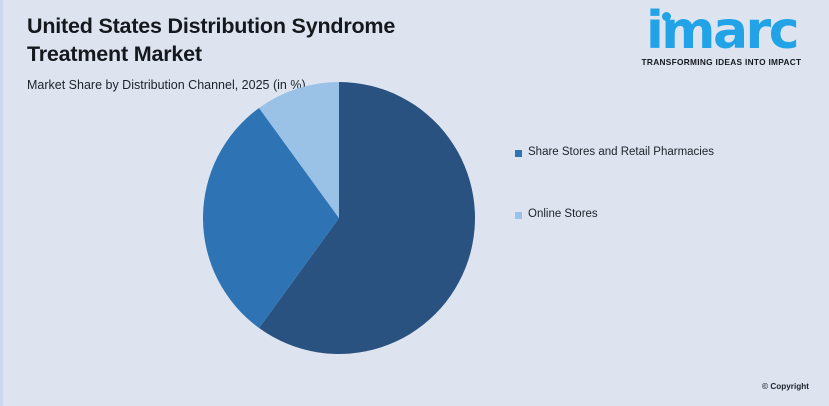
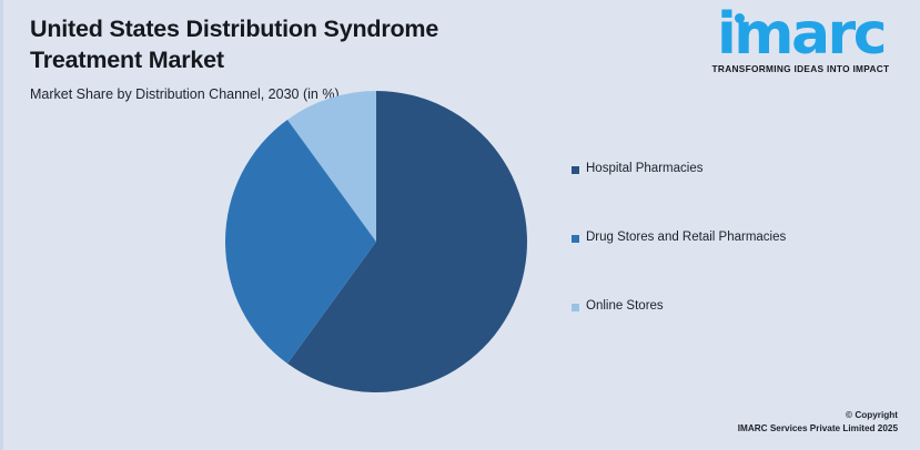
  United States Distribution Syndrome Treatment Market
- Market Share by Distribution Channel, 2025 (in %)
+ Market Share by Distribution Channel, 2030 (in %)
  imarc
  TRANSFORMING IDEAS INTO IMPACT
+ Hospital Pharmacies
- Share Stores and Retail Pharmacies
+ Drug Stores and Retail Pharmacies
  Online Stores
  © Copyright
+ IMARC Services Private Limited 2025
